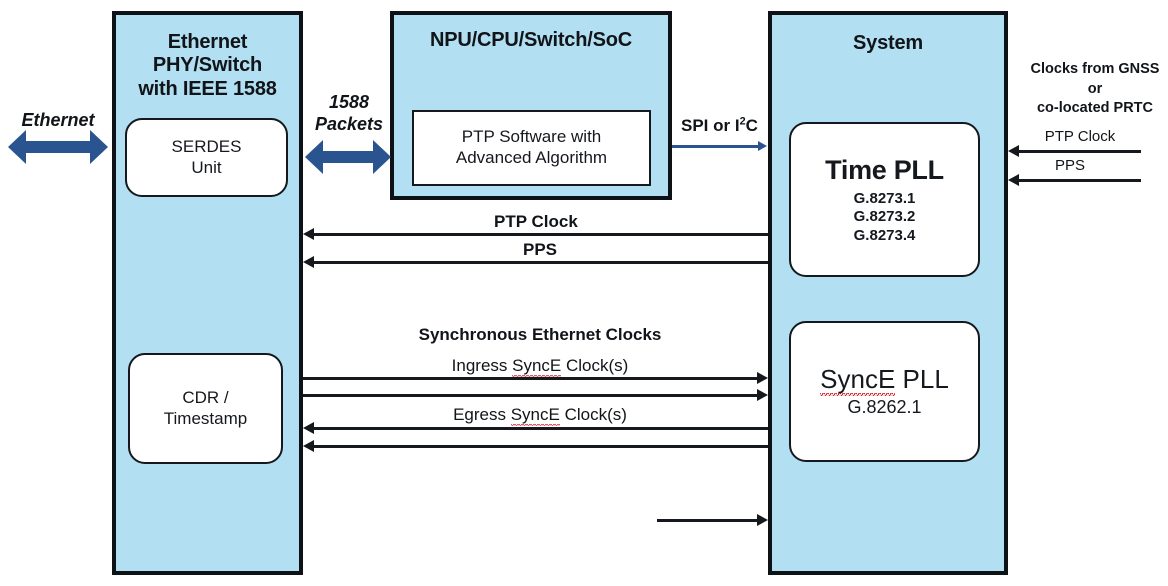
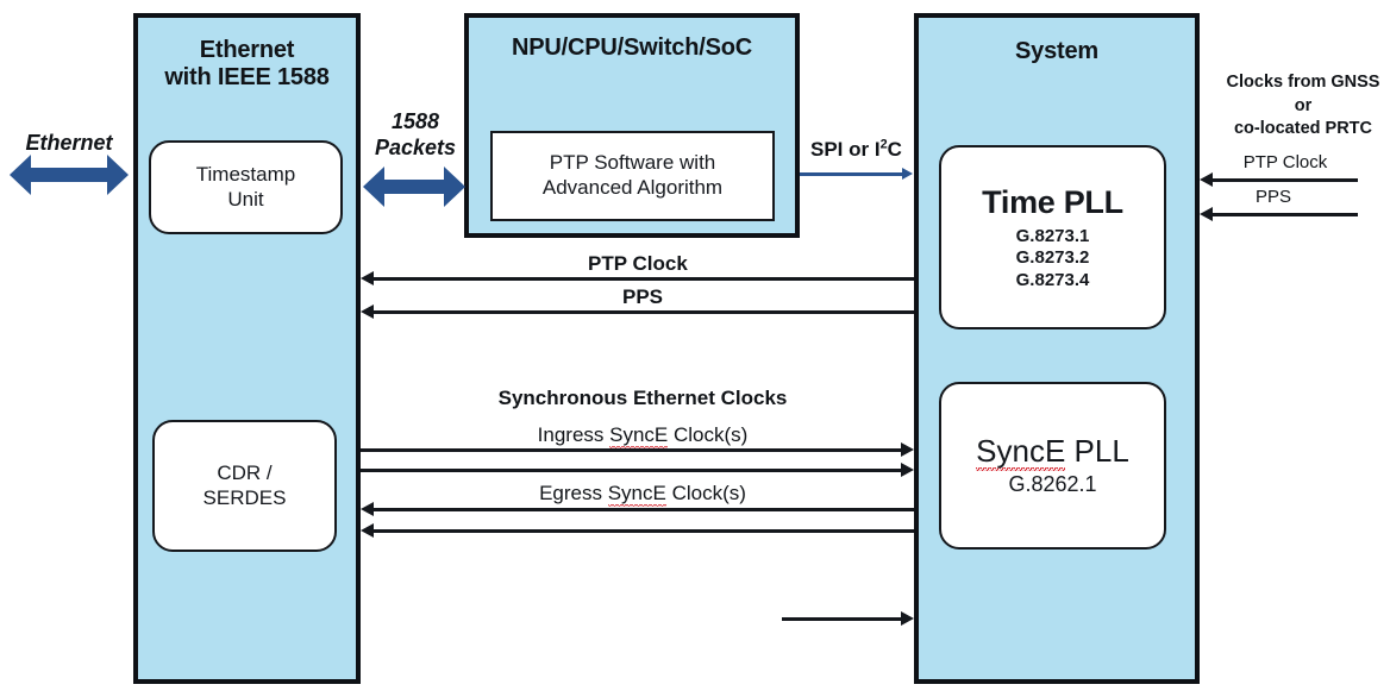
  Ethernet
- PHY/Switch
  with IEEE 1588
- SERDES
+ Timestamp
  Unit
  CDR /
- Timestamp
+ SERDES
  NPU/CPU/Switch/SoC
  PTP Software with
  Advanced Algorithm
  System
  Time PLL
  G.8273.1
  G.8273.2
  G.8273.4
  SyncE PLL
  G.8262.1
  Ethernet
  1588
  Packets
  SPI or I2C
  PTP Clock
  PPS
  Synchronous Ethernet Clocks
  Ingress SyncE Clock(s)
  Egress SyncE Clock(s)
  Clocks from GNSS
  or
  co-located PRTC
  PTP Clock
  PPS
